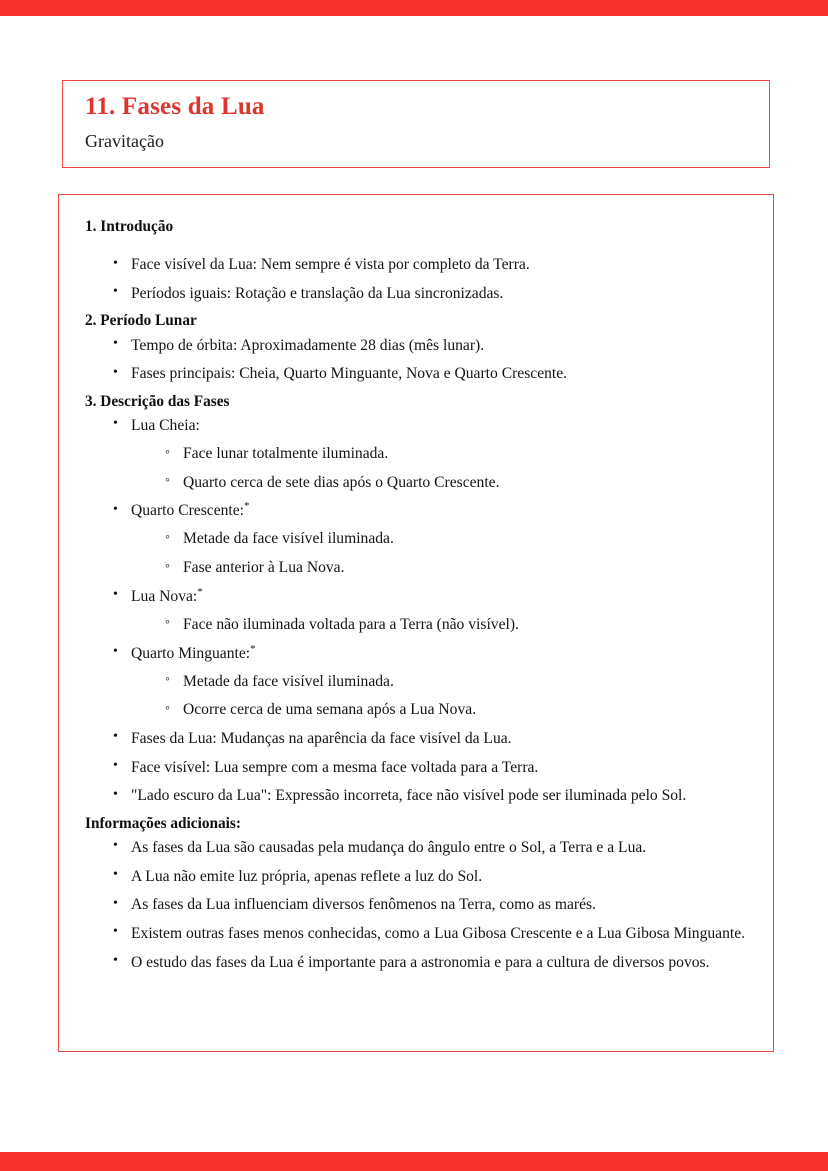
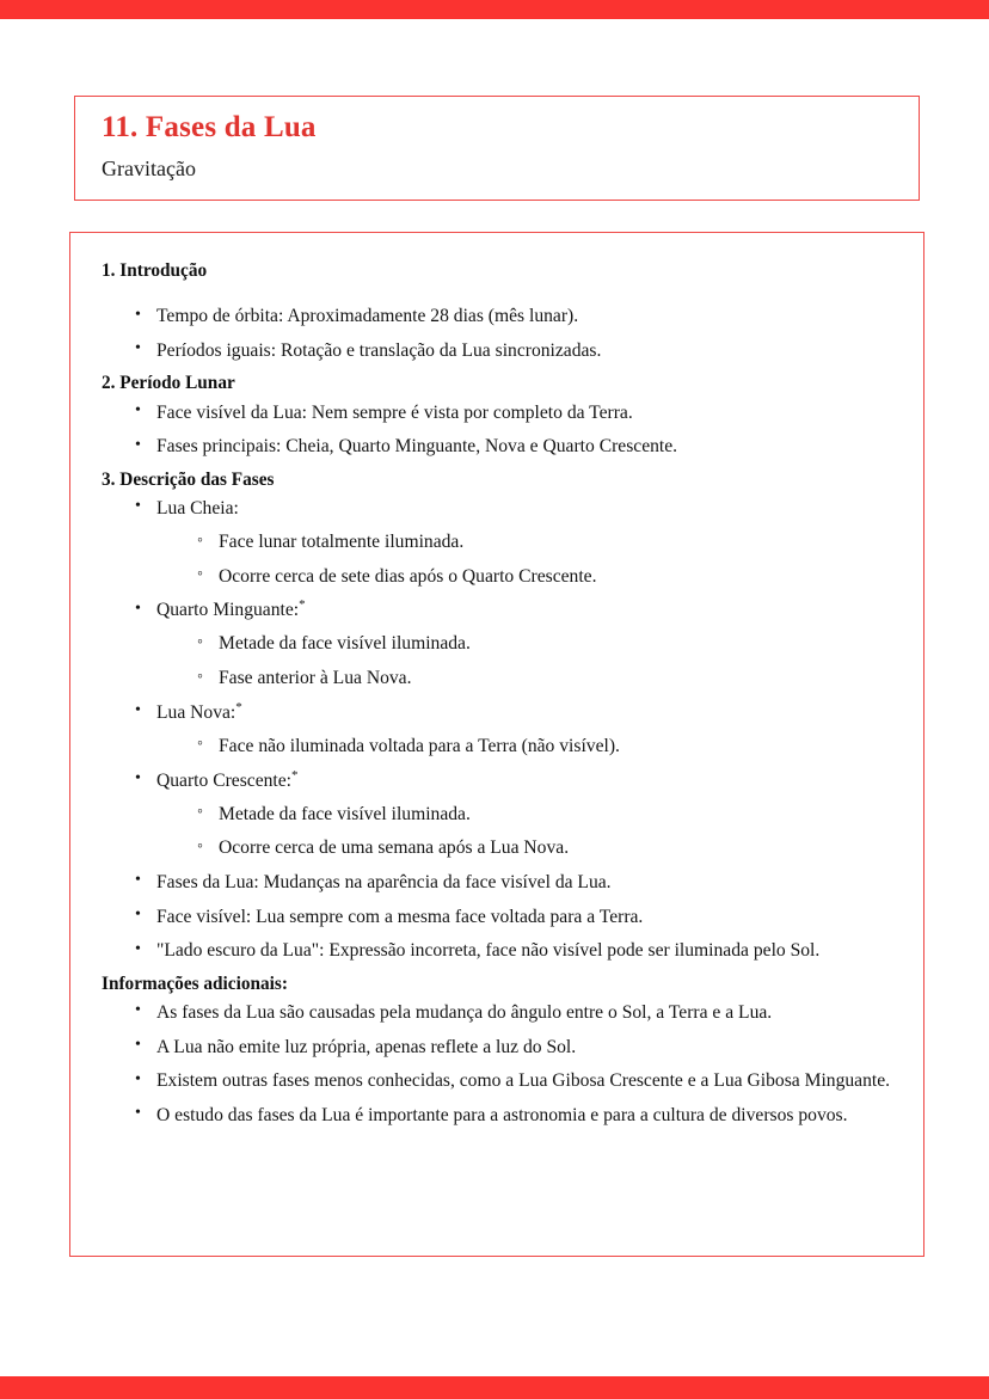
  11. Fases da Lua
  Gravitação
  1. Introdução
- Face visível da Lua: Nem sempre é vista por completo da Terra.
+ Tempo de órbita: Aproximadamente 28 dias (mês lunar).
  Períodos iguais: Rotação e translação da Lua sincronizadas.
  2. Período Lunar
- Tempo de órbita: Aproximadamente 28 dias (mês lunar).
+ Face visível da Lua: Nem sempre é vista por completo da Terra.
  Fases principais: Cheia, Quarto Minguante, Nova e Quarto Crescente.
  3. Descrição das Fases
  Lua Cheia:
  Face lunar totalmente iluminada.
- Quarto cerca de sete dias após o Quarto Crescente.
+ Ocorre cerca de sete dias após o Quarto Crescente.
- Quarto Crescente:*
+ Quarto Minguante:*
  Metade da face visível iluminada.
  Fase anterior à Lua Nova.
  Lua Nova:*
  Face não iluminada voltada para a Terra (não visível).
- Quarto Minguante:*
+ Quarto Crescente:*
  Metade da face visível iluminada.
  Ocorre cerca de uma semana após a Lua Nova.
  Fases da Lua: Mudanças na aparência da face visível da Lua.
  Face visível: Lua sempre com a mesma face voltada para a Terra.
  "Lado escuro da Lua": Expressão incorreta, face não visível pode ser iluminada pelo Sol.
  Informações adicionais:
  As fases da Lua são causadas pela mudança do ângulo entre o Sol, a Terra e a Lua.
  A Lua não emite luz própria, apenas reflete a luz do Sol.
- As fases da Lua influenciam diversos fenômenos na Terra, como as marés.
  Existem outras fases menos conhecidas, como a Lua Gibosa Crescente e a Lua Gibosa Minguante.
  O estudo das fases da Lua é importante para a astronomia e para a cultura de diversos povos.
